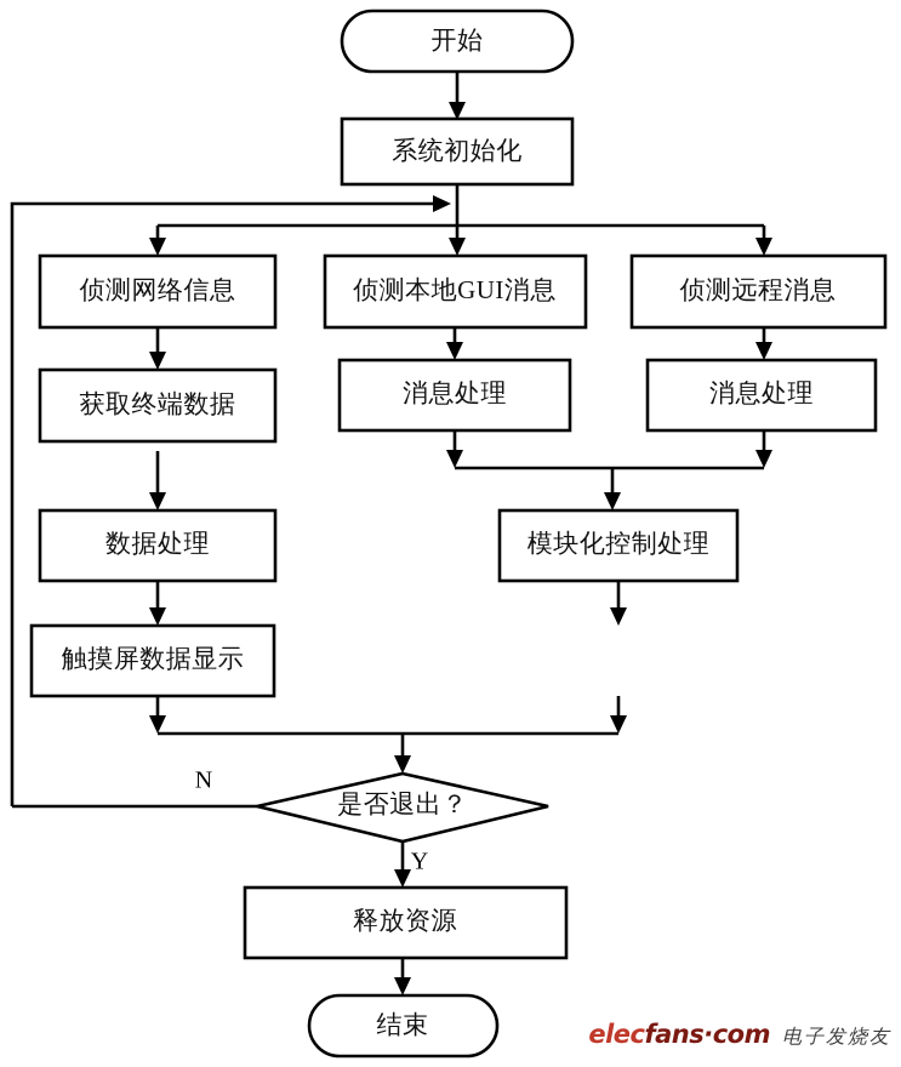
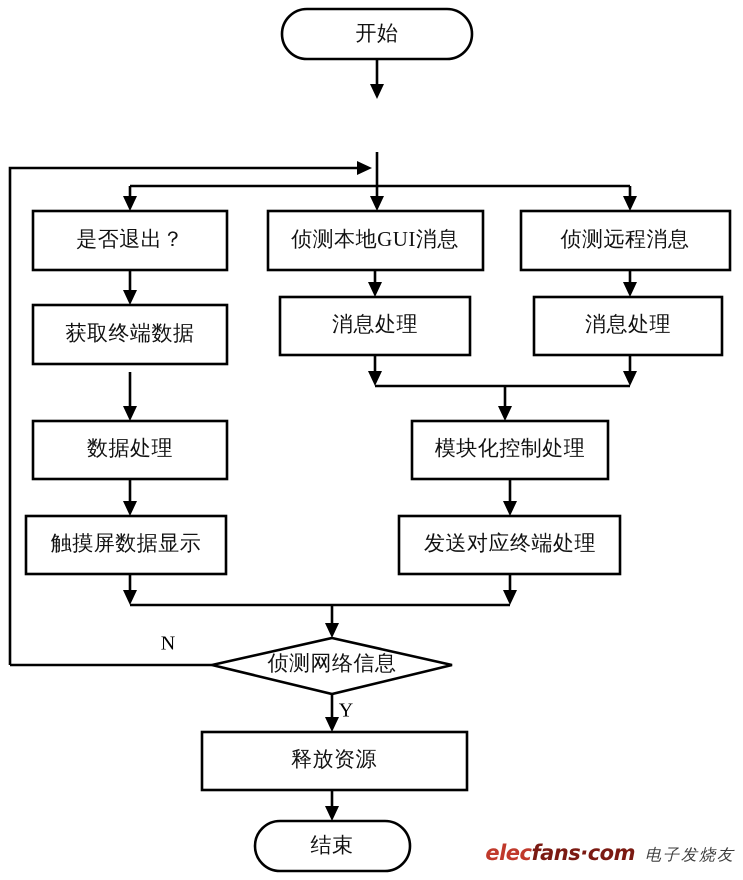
  开始
- 系统初始化
- 侦测网络信息
+ 是否退出？
  获取终端数据
  数据处理
  触摸屏数据显示
  侦测本地GUI消息
  消息处理
  侦测远程消息
  消息处理
  模块化控制处理
+ 发送对应终端处理
- 是否退出？
+ 侦测网络信息
  N
  Y
  释放资源
  结束
  elecfans·com
  电子发烧友
